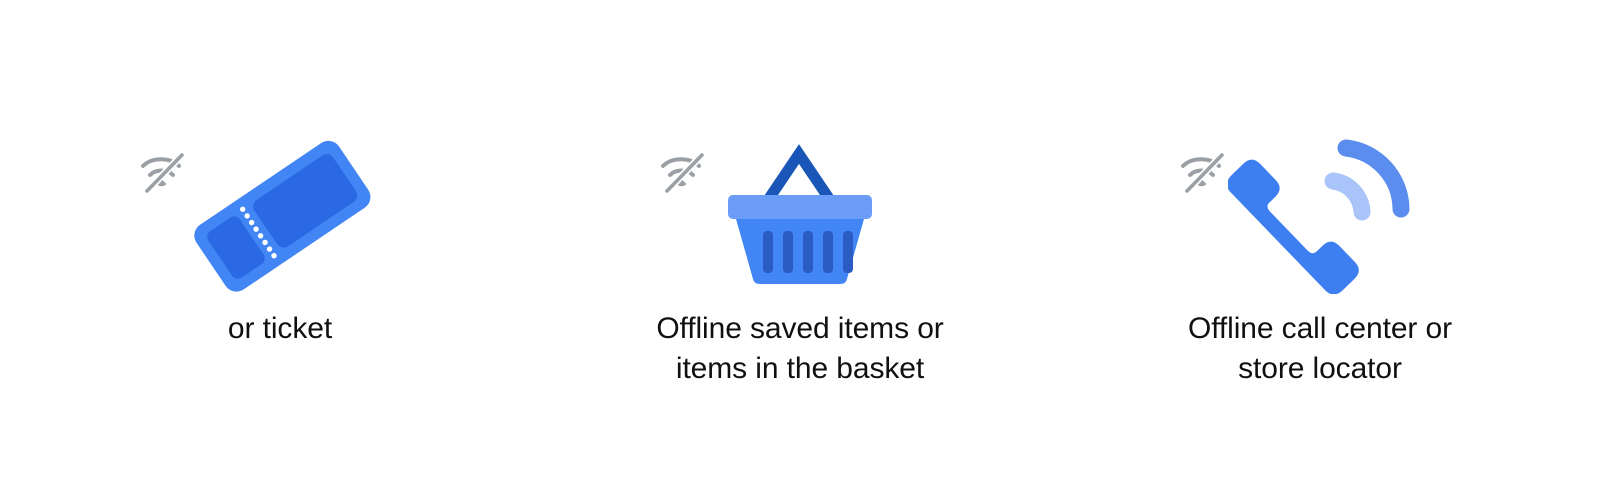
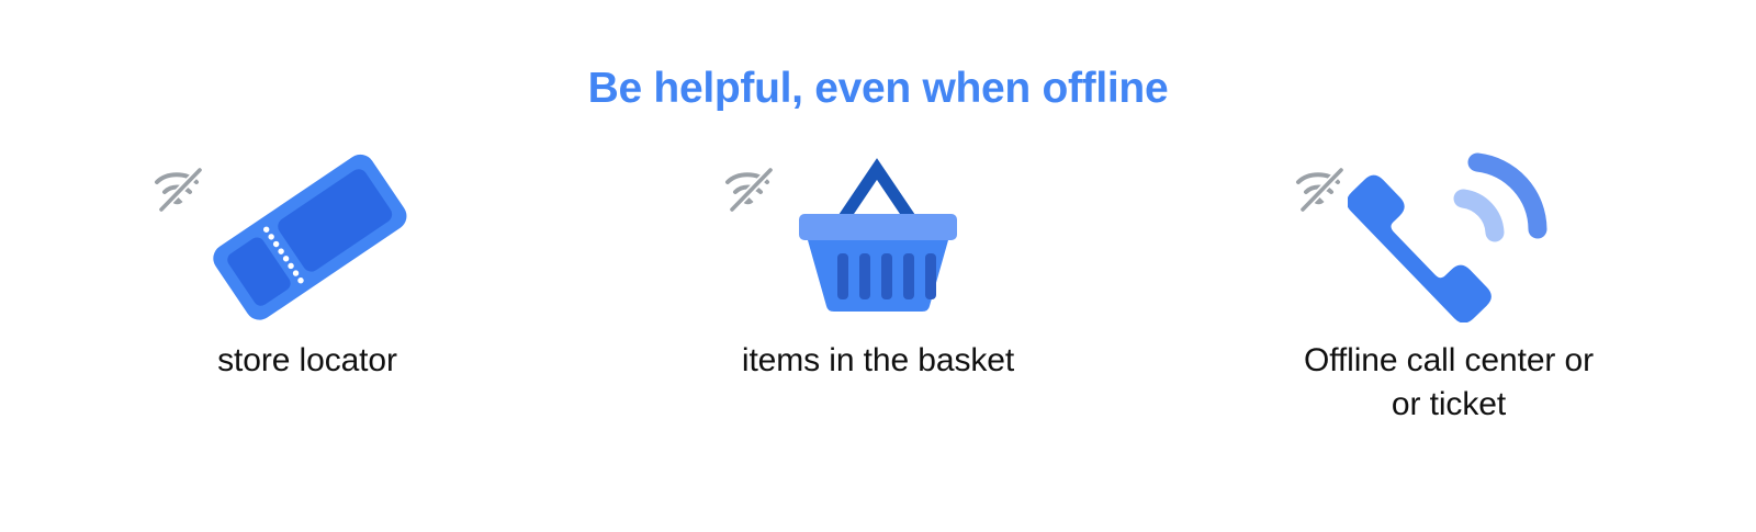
+ Be helpful, even when offline
- or ticket
+ store locator
- Offline saved items or
  items in the basket
  Offline call center or
- store locator
+ or ticket
